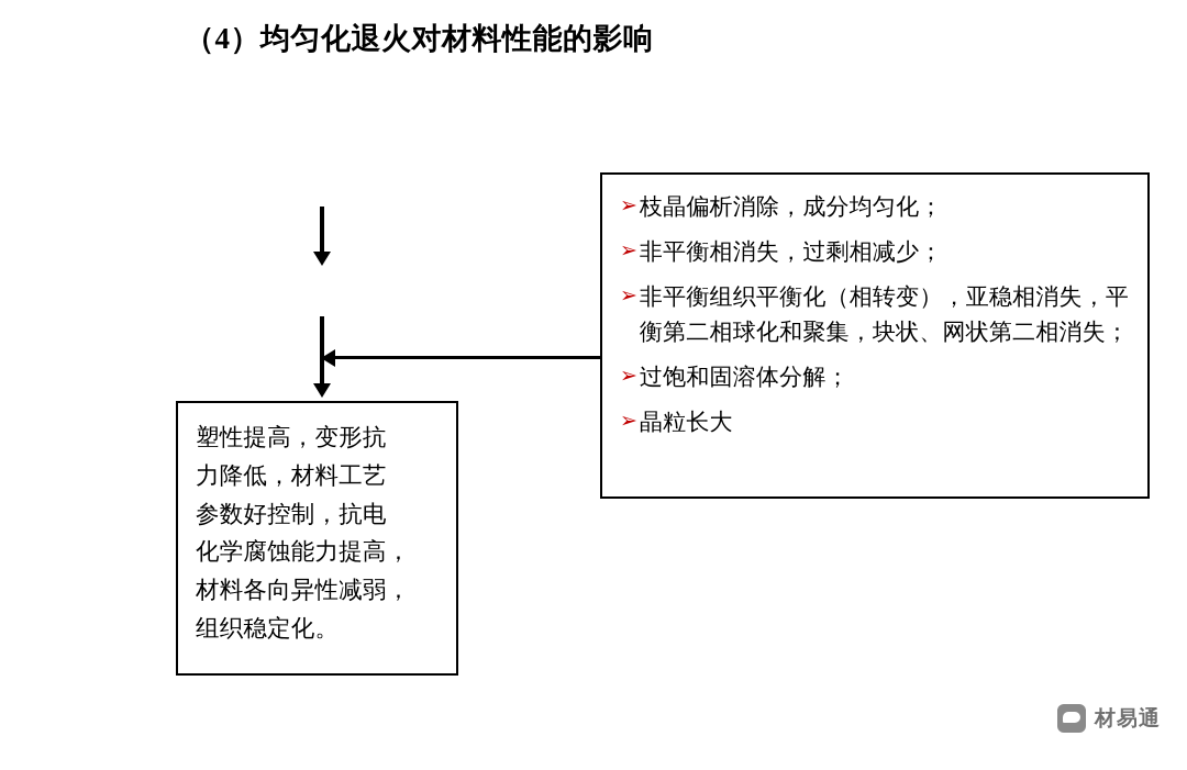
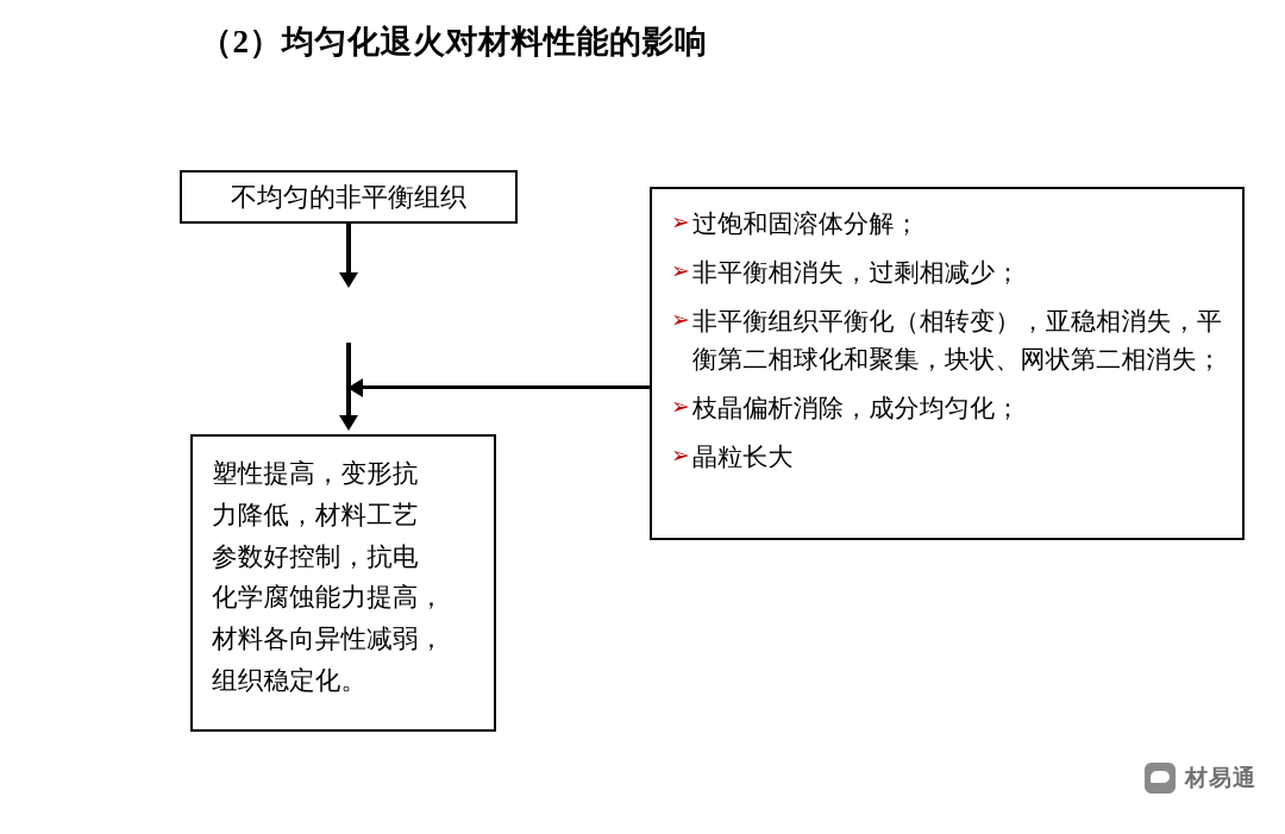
- （4）均匀化退火对材料性能的影响
+ （2）均匀化退火对材料性能的影响
+ 不均匀的非平衡组织
  塑性提高，变形抗
  力降低，材料工艺
  参数好控制，抗电
  化学腐蚀能力提高，
  材料各向异性减弱，
  组织稳定化。
  ➢
- 枝晶偏析消除，成分均匀化；
+ 过饱和固溶体分解；
  ➢
  非平衡相消失，过剩相减少；
  ➢
  非平衡组织平衡化（相转变），亚稳相消失，平衡第二相球化和聚集，块状、网状第二相消失；
  ➢
- 过饱和固溶体分解；
+ 枝晶偏析消除，成分均匀化；
  ➢
  晶粒长大
  材易通
